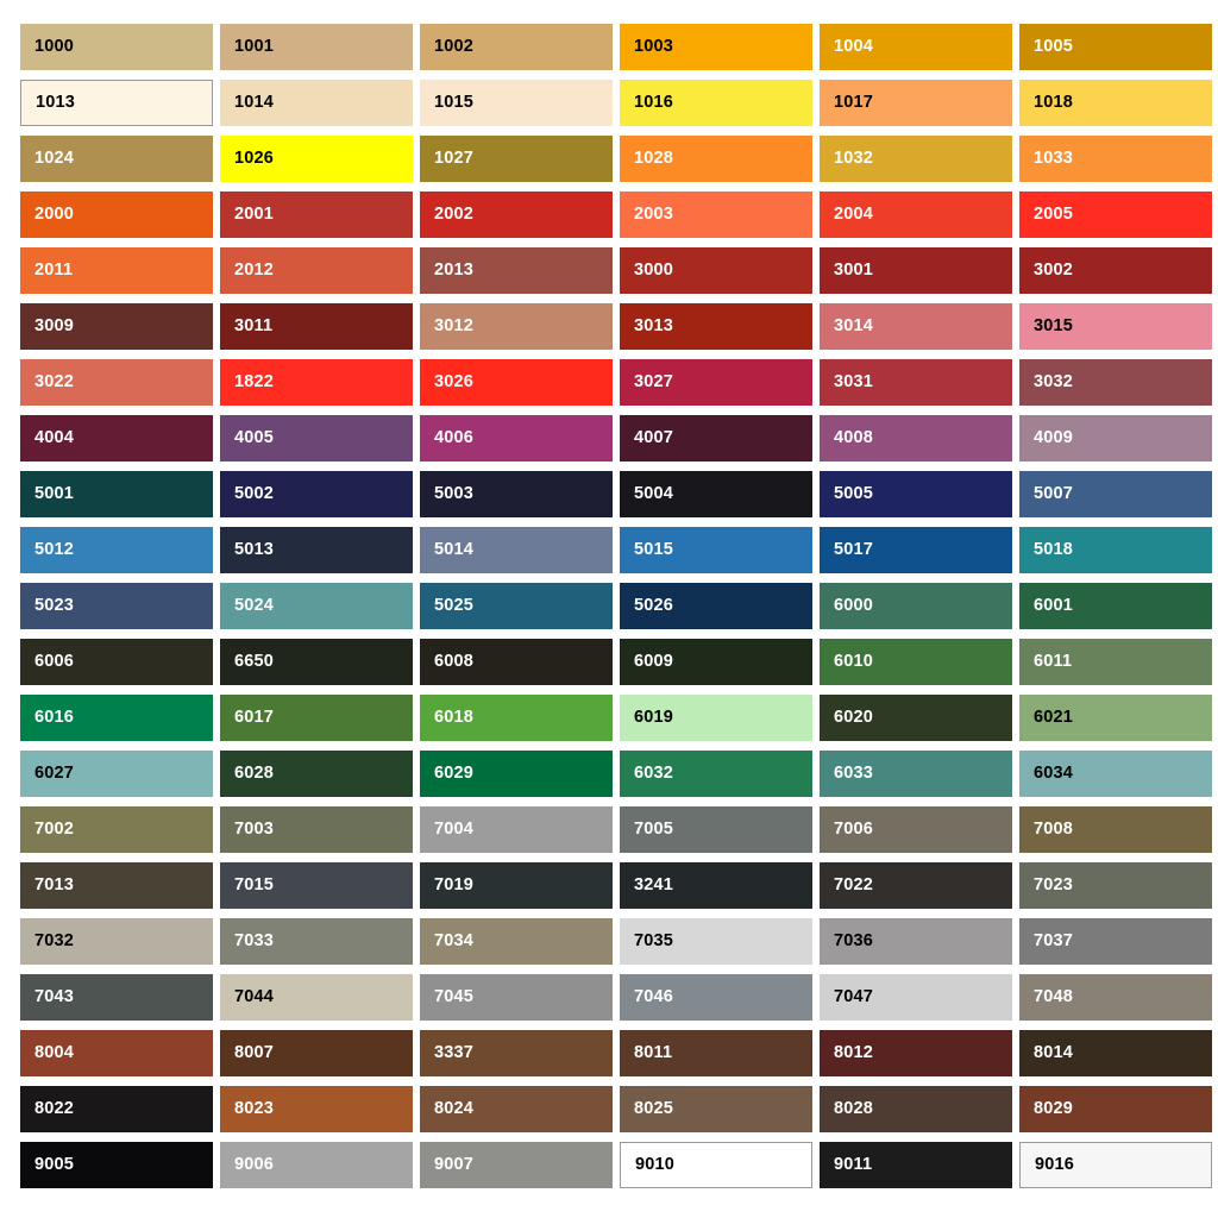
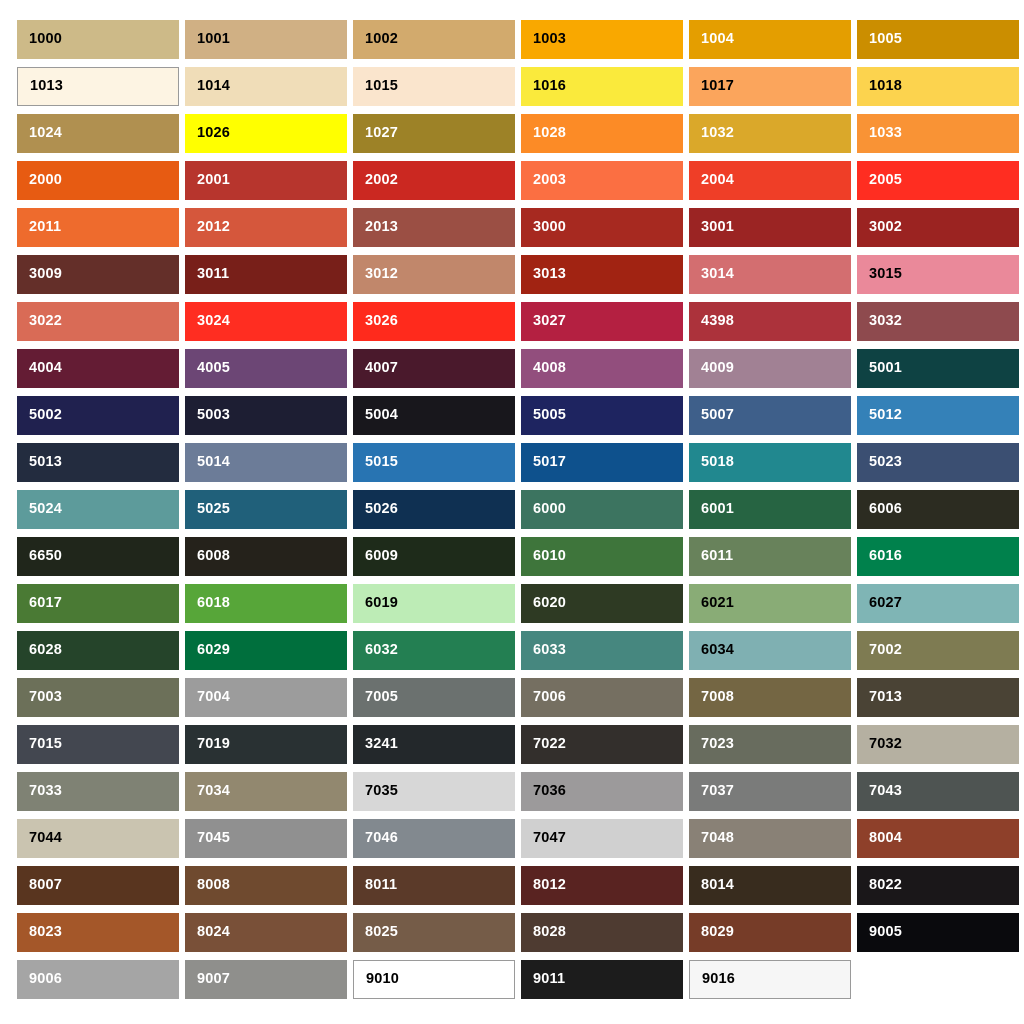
  1000
  1001
  1002
  1003
  1004
  1005
  1013
  1014
  1015
  1016
  1017
  1018
  1024
  1026
  1027
  1028
  1032
  1033
  2000
  2001
  2002
  2003
  2004
  2005
  2011
  2012
  2013
  3000
  3001
  3002
  3009
  3011
  3012
  3013
  3014
  3015
  3022
- 1822
+ 3024
  3026
  3027
- 3031
+ 4398
  3032
  4004
  4005
- 4006
  4007
  4008
  4009
  5001
  5002
  5003
  5004
  5005
  5007
  5012
  5013
  5014
  5015
  5017
  5018
  5023
  5024
  5025
  5026
  6000
  6001
  6006
  6650
  6008
  6009
  6010
  6011
  6016
  6017
  6018
  6019
  6020
  6021
  6027
  6028
  6029
  6032
  6033
  6034
  7002
  7003
  7004
  7005
  7006
  7008
  7013
  7015
  7019
  3241
  7022
  7023
  7032
  7033
  7034
  7035
  7036
  7037
  7043
  7044
  7045
  7046
  7047
  7048
  8004
  8007
- 3337
+ 8008
  8011
  8012
  8014
  8022
  8023
  8024
  8025
  8028
  8029
  9005
  9006
  9007
  9010
  9011
  9016
